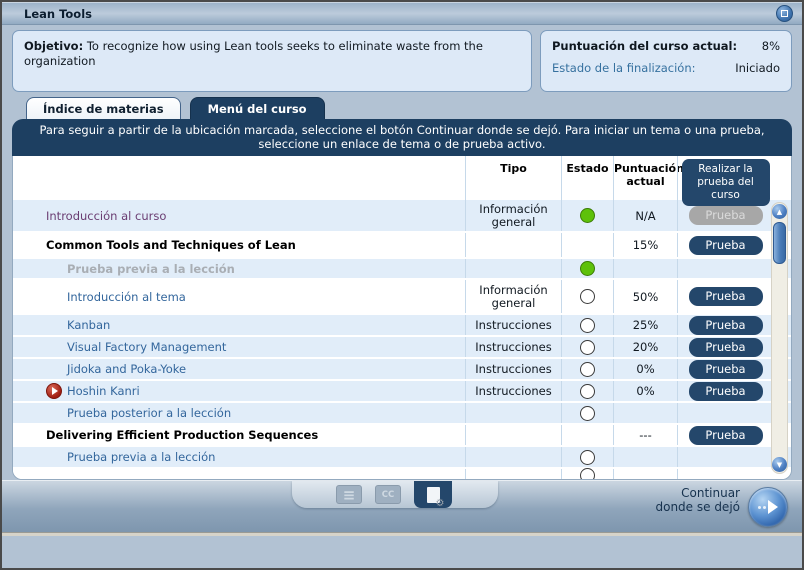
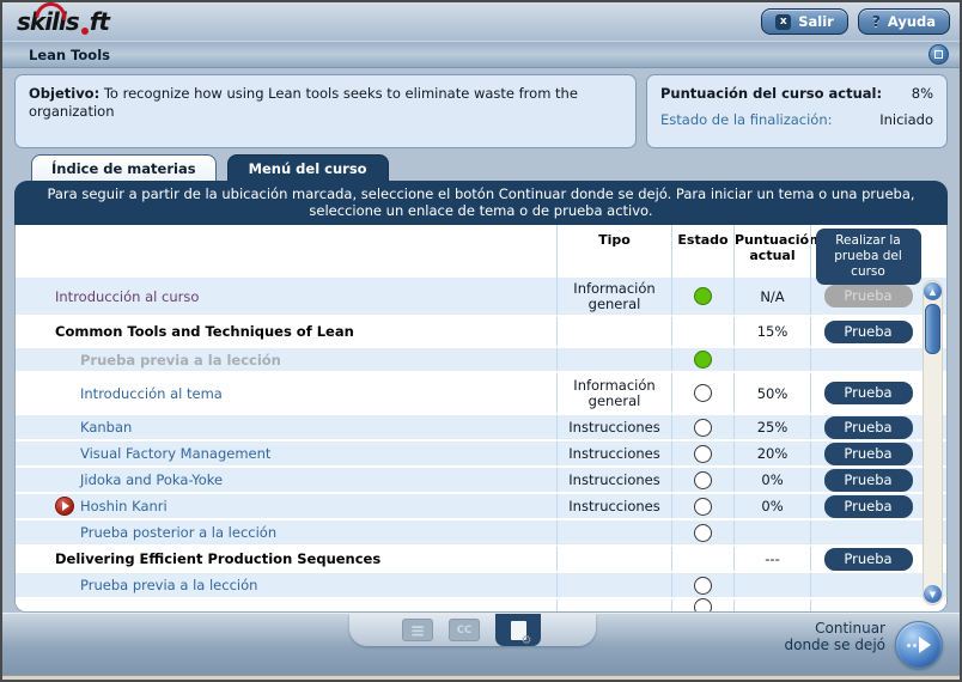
+ skills
+ ft
+ x
+ Salir
+ ?
+ Ayuda
  Lean Tools
  Objetivo: To recognize how using Lean tools seeks to eliminate waste from the organization
  Puntuación del curso actual:
  8%
  Estado de la finalización:
  Iniciado
  Índice de materias
  Menú del curso
  Para seguir a partir de la ubicación marcada, seleccione el botón Continuar donde se dejó. Para iniciar un tema o una prueba, seleccione un enlace de tema o de prueba activo.
  Tipo
  Estado
  Puntuació actual
  Realizar la prueba del curso
  Introducción al curso
  Información general
  N/A
  Prueba
  Common Tools and Techniques of Lean
  15%
  Prueba
  Prueba previa a la lección
  Introducción al tema
  Información general
  50%
  Prueba
  Kanban
  Instrucciones
  25%
  Prueba
  Visual Factory Management
  Instrucciones
  20%
  Prueba
  Jidoka and Poka-Yoke
  Instrucciones
  0%
  Prueba
  Hoshin Kanri
  Instrucciones
  0%
  Prueba
  Prueba posterior a la lección
  Delivering Efficient Production Sequences
  ---
  Prueba
  Prueba previa a la lección
  ▲
  ▼
  ≡
  CC
  ⚙
  Continuar donde se dejó
